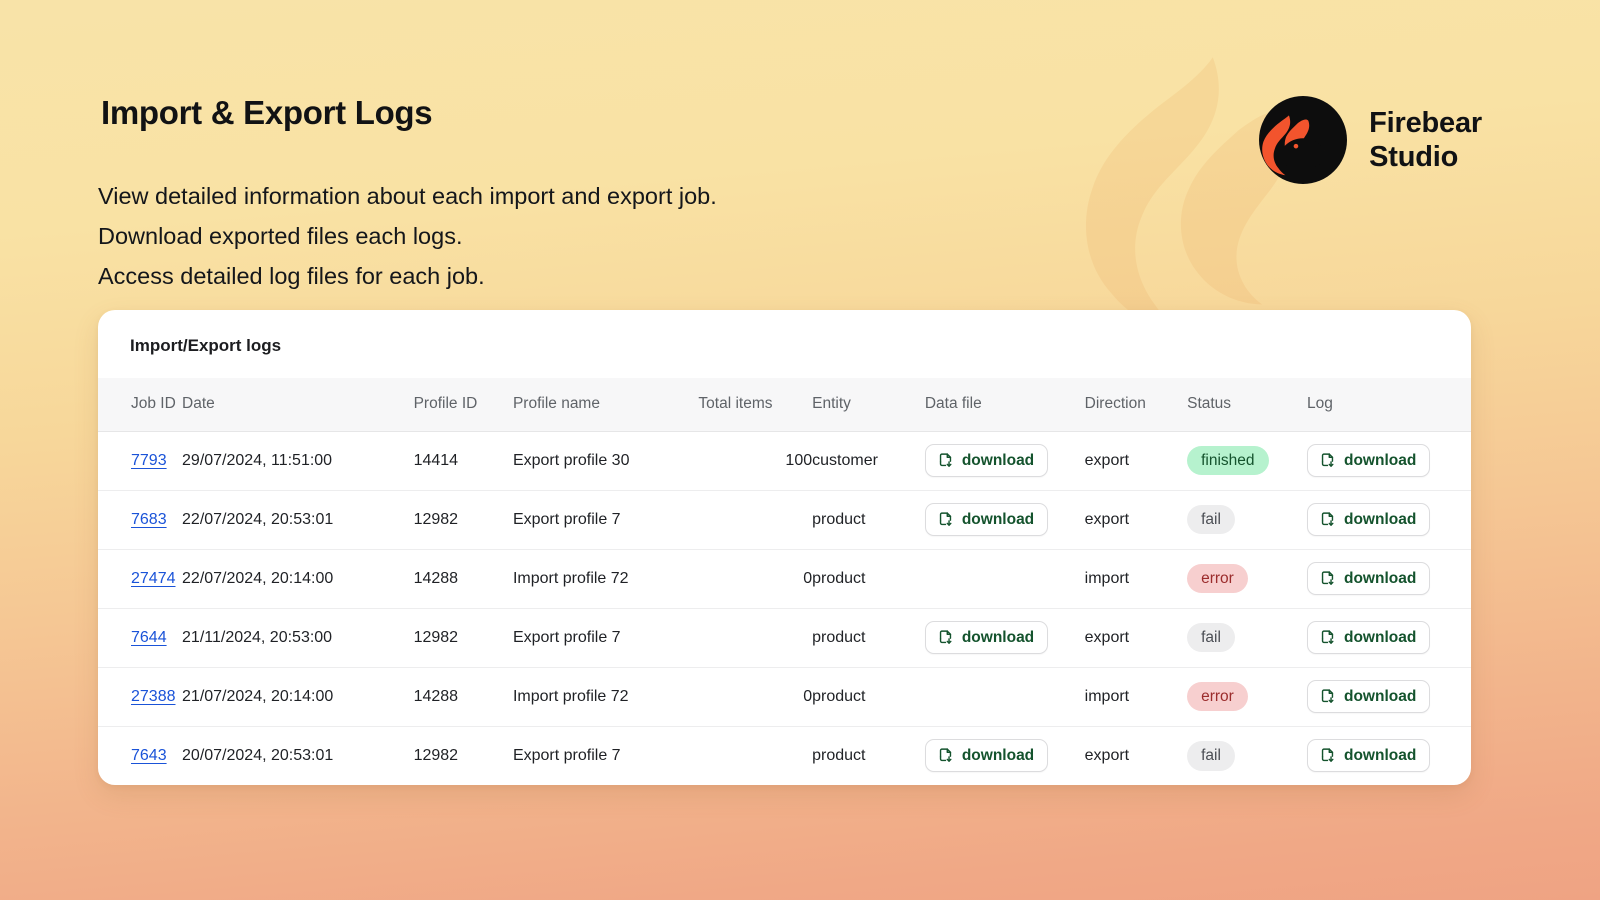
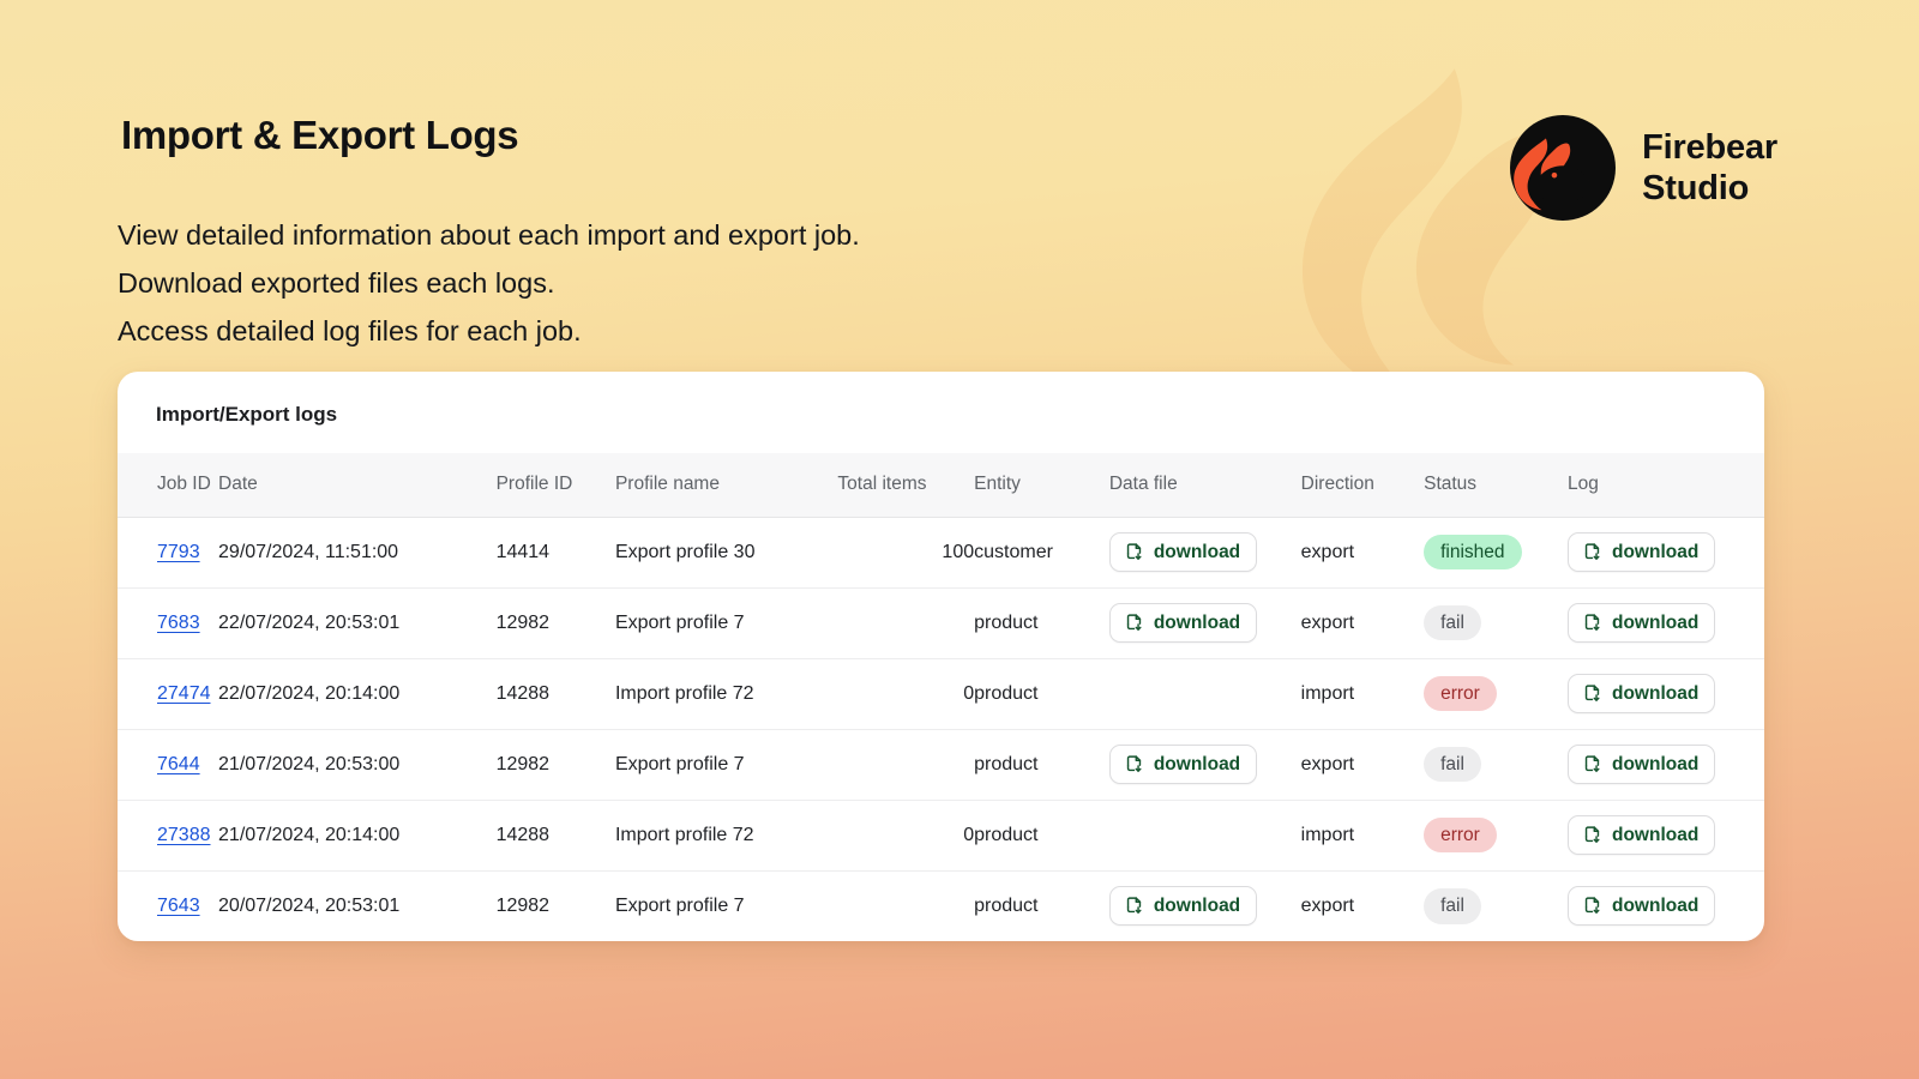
  Import & Export Logs
  View detailed information about each import and export job.
  Download exported files each logs.
  Access detailed log files for each job.
  Firebear
  Studio
  Import/Export logs
  Job ID	Date	Profile ID	Profile name	Total items	Entity	Data file	Direction	Status	Log
  7793	29/07/2024, 11:51:00	14414	Export profile 30	100	customer	download	export	finished	download
  7683	22/07/2024, 20:53:01	12982	Export profile 7		product	download	export	fail	download
  27474	22/07/2024, 20:14:00	14288	Import profile 72	0	product		import	error	download
- 7644	21/11/2024, 20:53:00	12982	Export profile 7		product	download	export	fail	download
+ 7644	21/07/2024, 20:53:00	12982	Export profile 7		product	download	export	fail	download
  27388	21/07/2024, 20:14:00	14288	Import profile 72	0	product		import	error	download
  7643	20/07/2024, 20:53:01	12982	Export profile 7		product	download	export	fail	download
